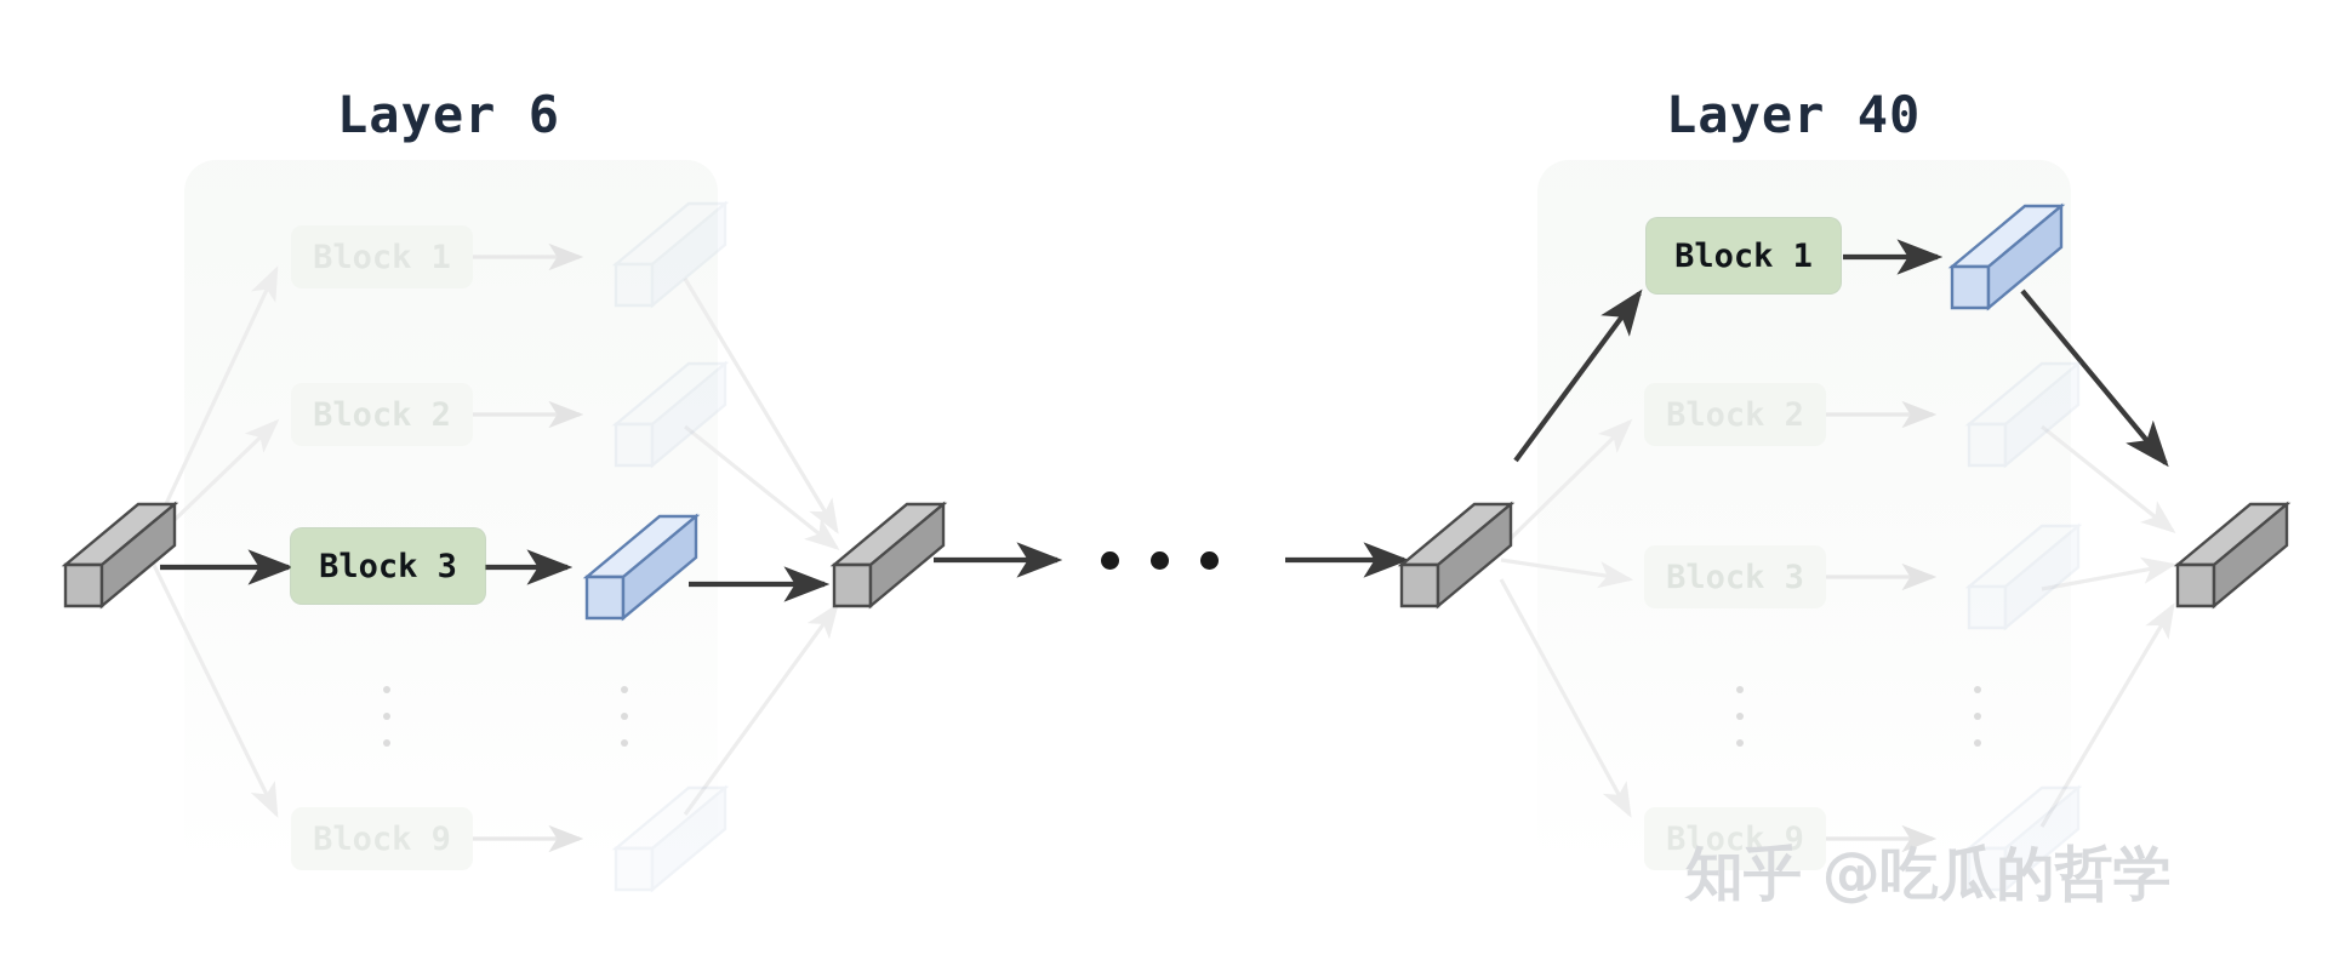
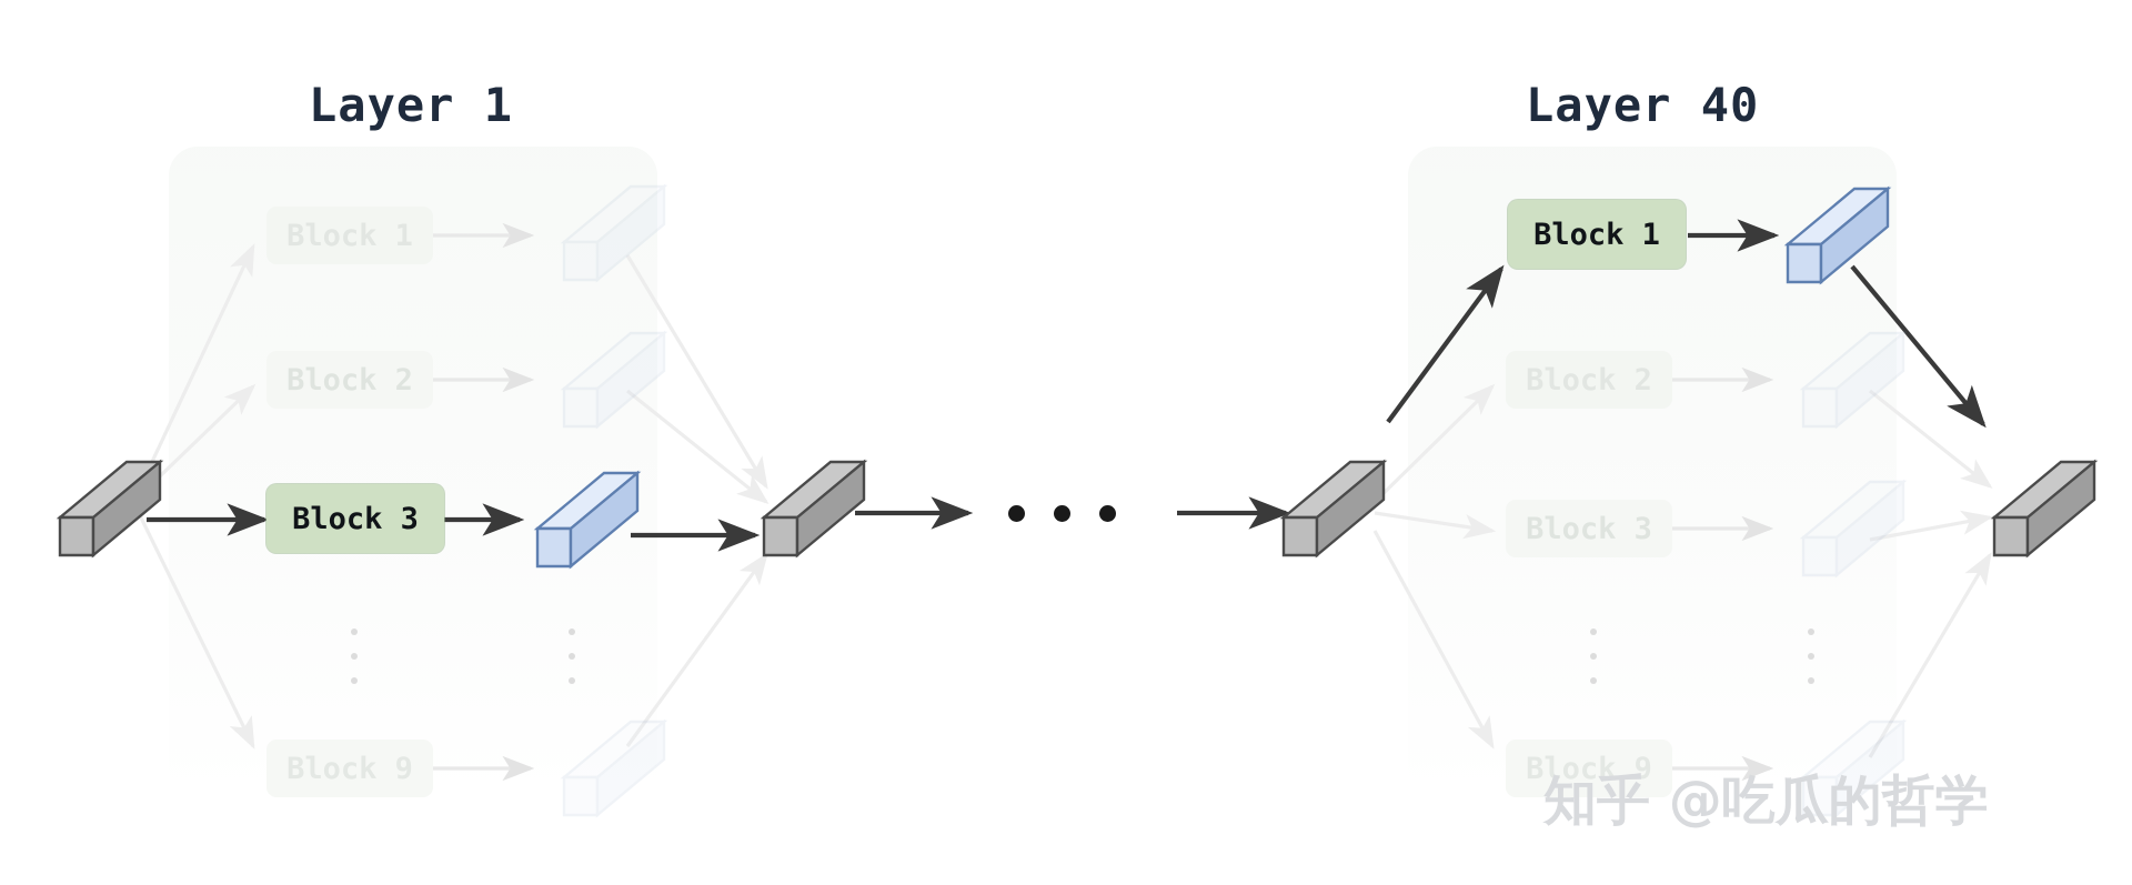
- Layer 6
+ Layer 1
  Layer 40
  Block 3
  Block 1
  Block 9
  知乎 @吃瓜的哲学
